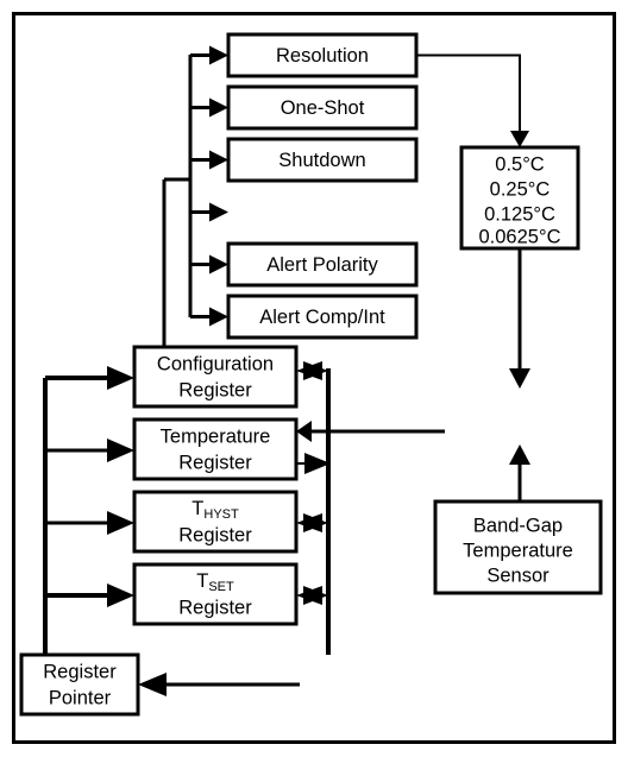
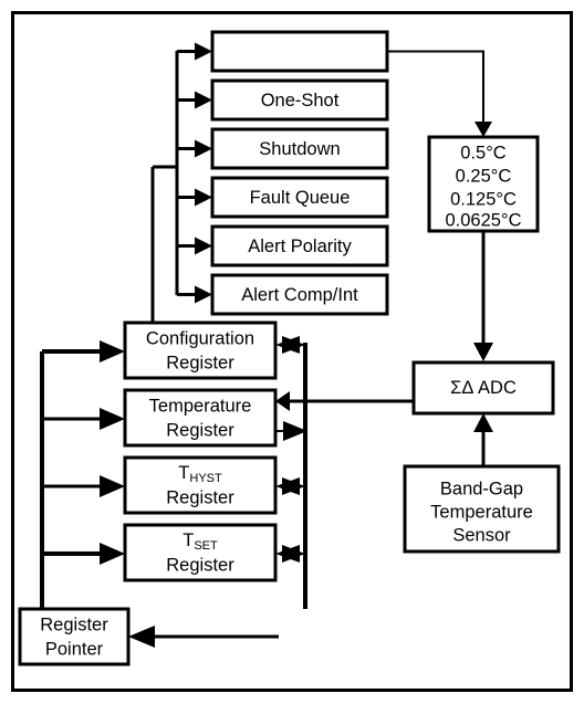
- Resolution
  One-Shot
  Shutdown
+ Fault Queue
  Alert Polarity
  Alert Comp/Int
  0.5°C
  0.25°C
  0.125°C
  0.0625°C
+ ΣΔ ADC
  Band-Gap
  Temperature
  Sensor
  Configuration
  Register
  Temperature
  Register
  THYST
  Register
  TSET
  Register
  Register
  Pointer
